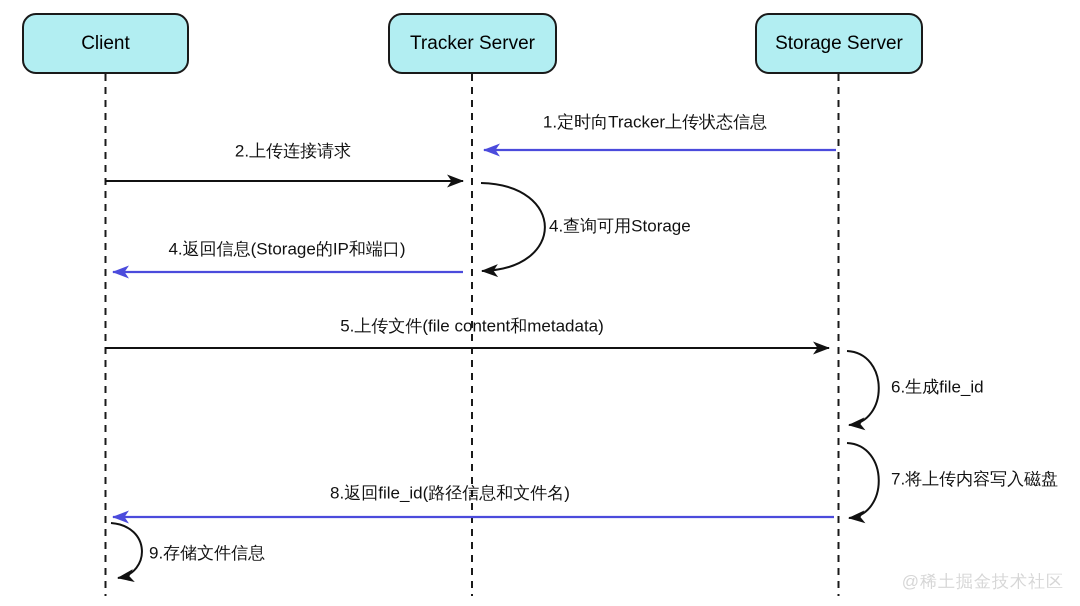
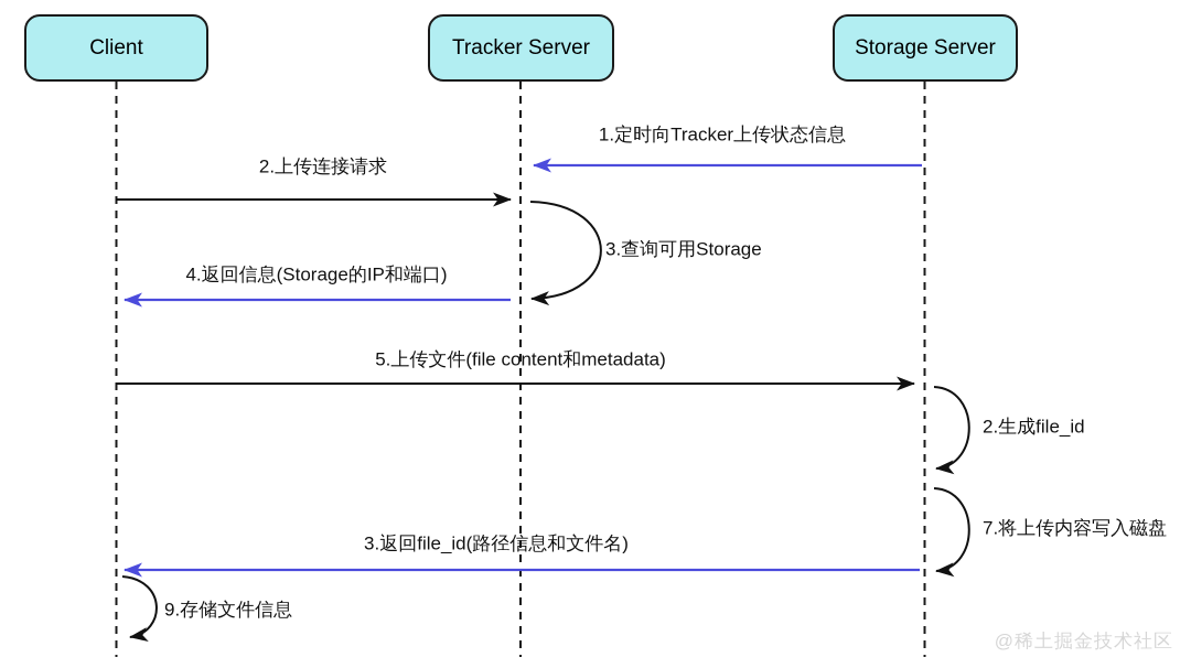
  Client
  Tracker Server
  Storage Server
  1.定时向Tracker上传状态信息
  2.上传连接请求
- 4.查询可用Storage
+ 3.查询可用Storage
  4.返回信息(Storage的IP和端口)
  5.上传文件(file content和metadata)
- 6.生成file_id
+ 2.生成file_id
  7.将上传内容写入磁盘
- 8.返回file_id(路径信息和文件名)
+ 3.返回file_id(路径信息和文件名)
  9.存储文件信息
  @稀土掘金技术社区
